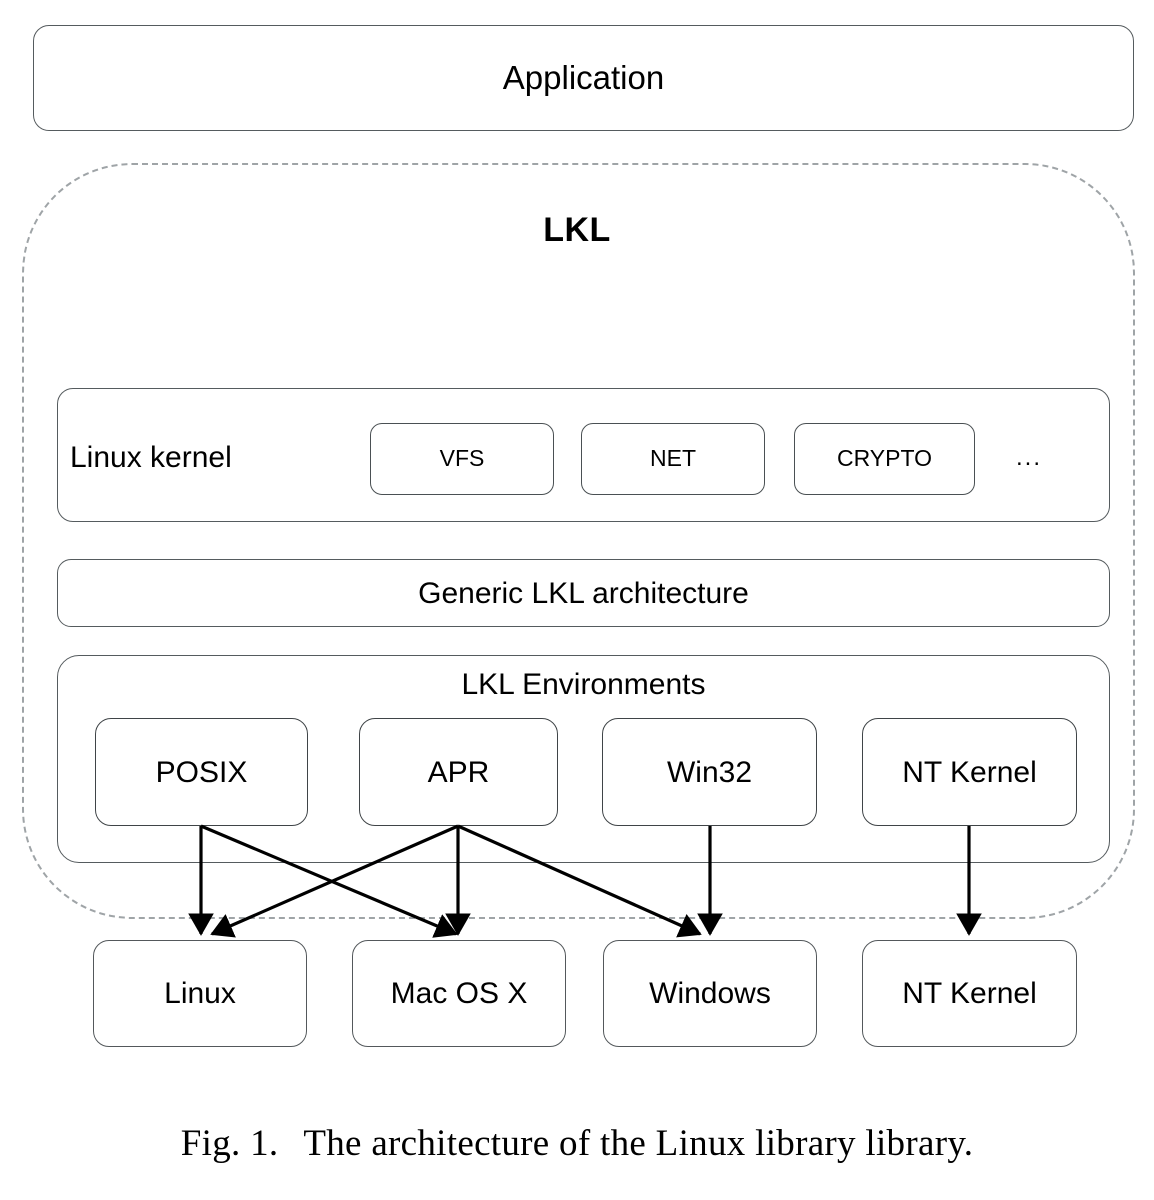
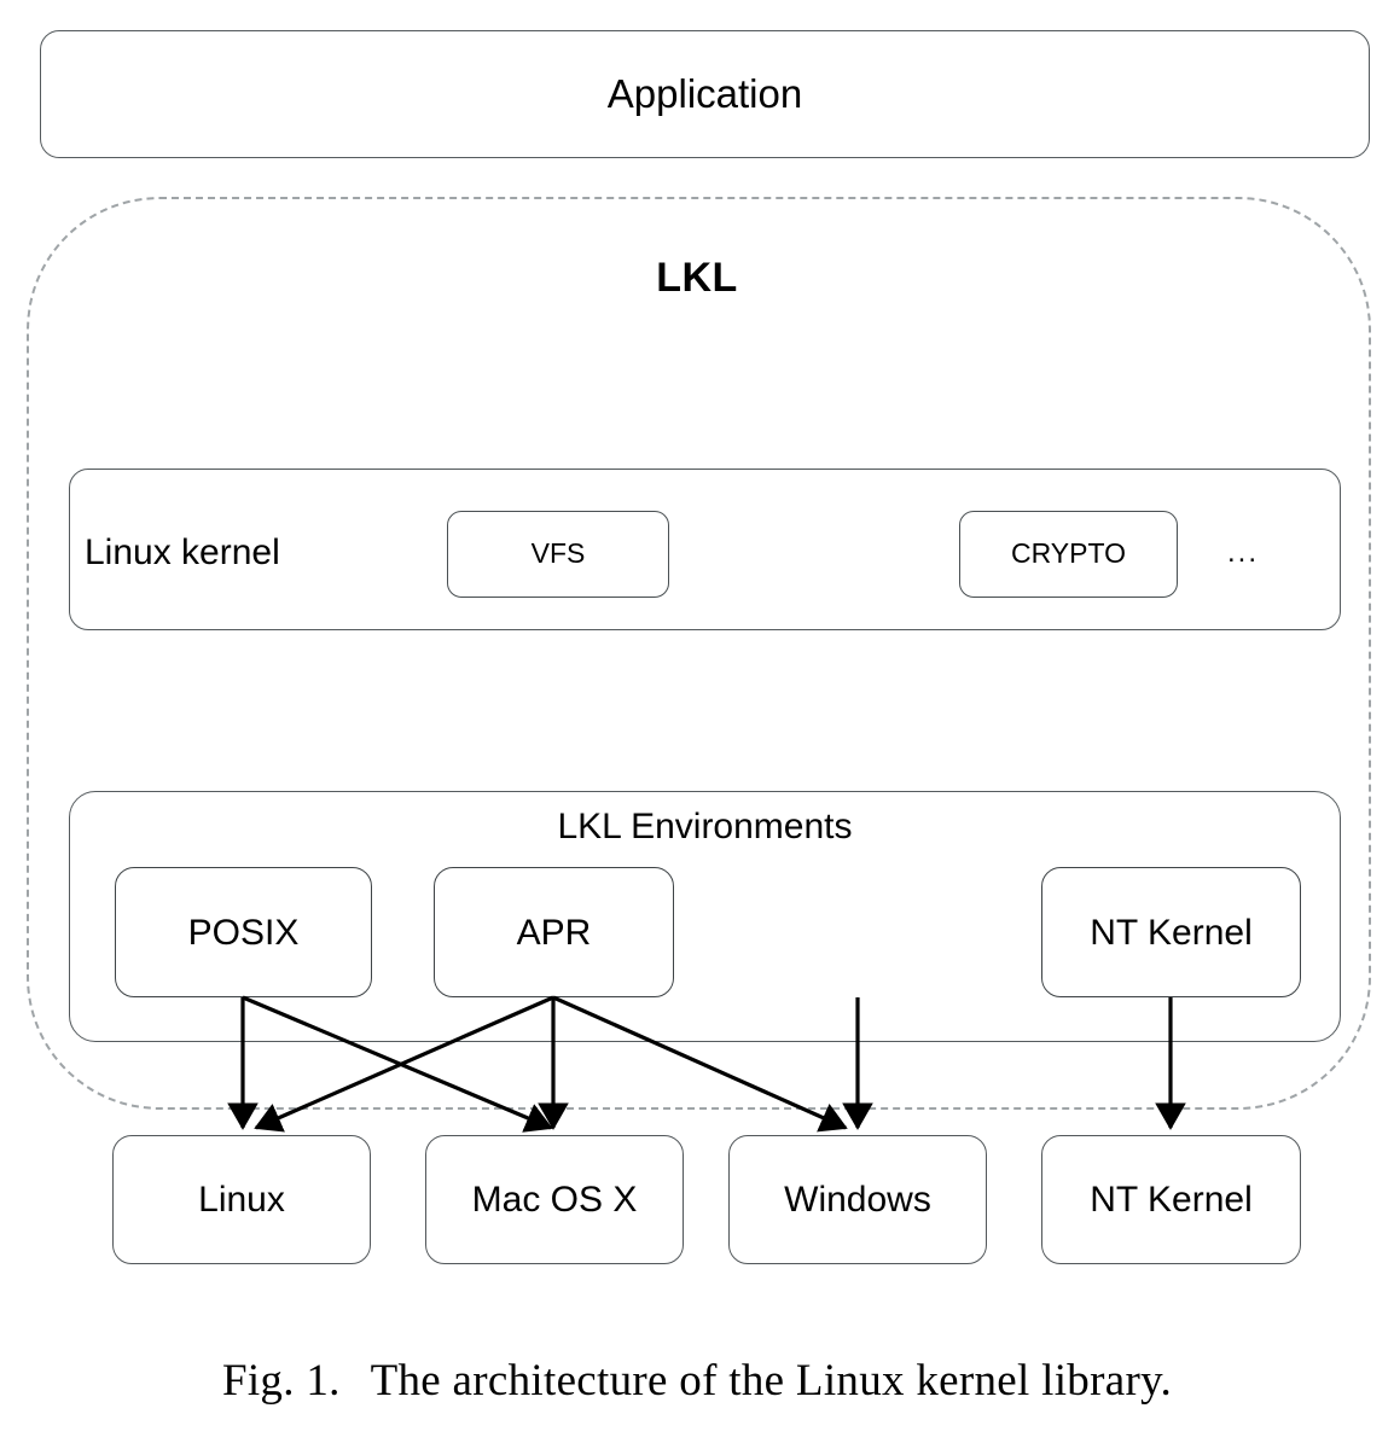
  Application
  LKL
  Linux kernel
  VFS
- NET
  CRYPTO
  ...
- Generic LKL architecture
  LKL Environments
  POSIX
  APR
- Win32
  NT Kernel
  Linux
  Mac OS X
  Windows
  NT Kernel
- Fig. 1. The architecture of the Linux library library.
+ Fig. 1. The architecture of the Linux kernel library.
